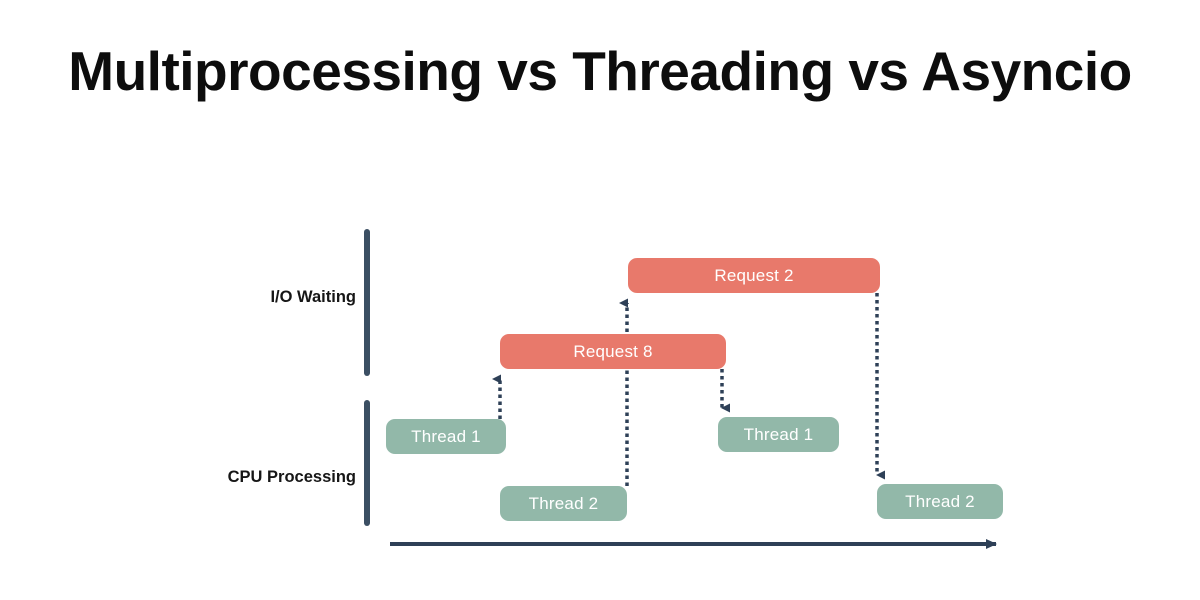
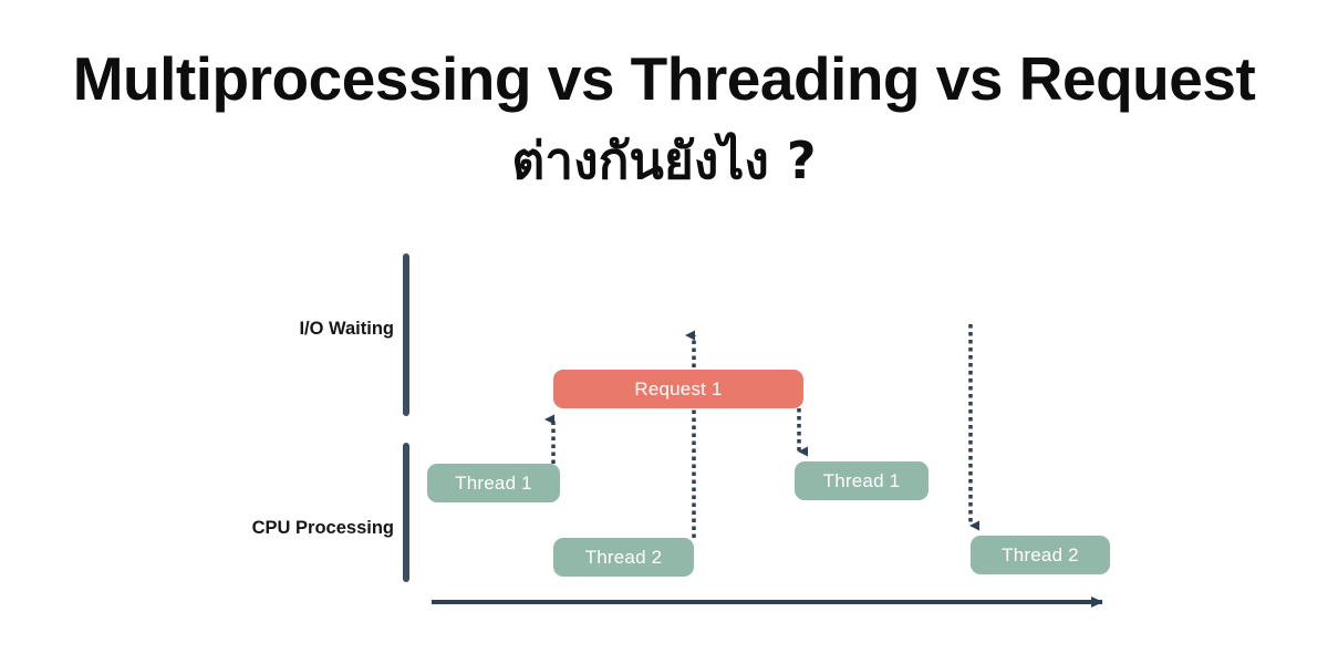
- Multiprocessing vs Threading vs Asyncio
+ Multiprocessing vs Threading vs Request
+ ต่างกันยังไง ?
  I/O Waiting
  CPU Processing
- Request 8
+ Request 1
- Request 2
  Thread 1
  Thread 2
  Thread 1
  Thread 2
